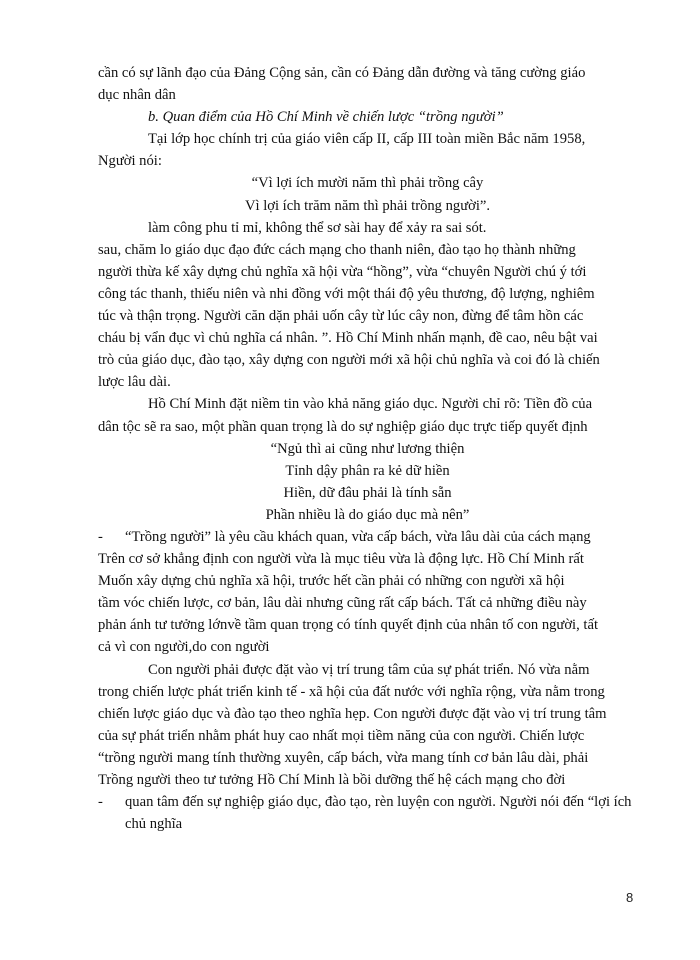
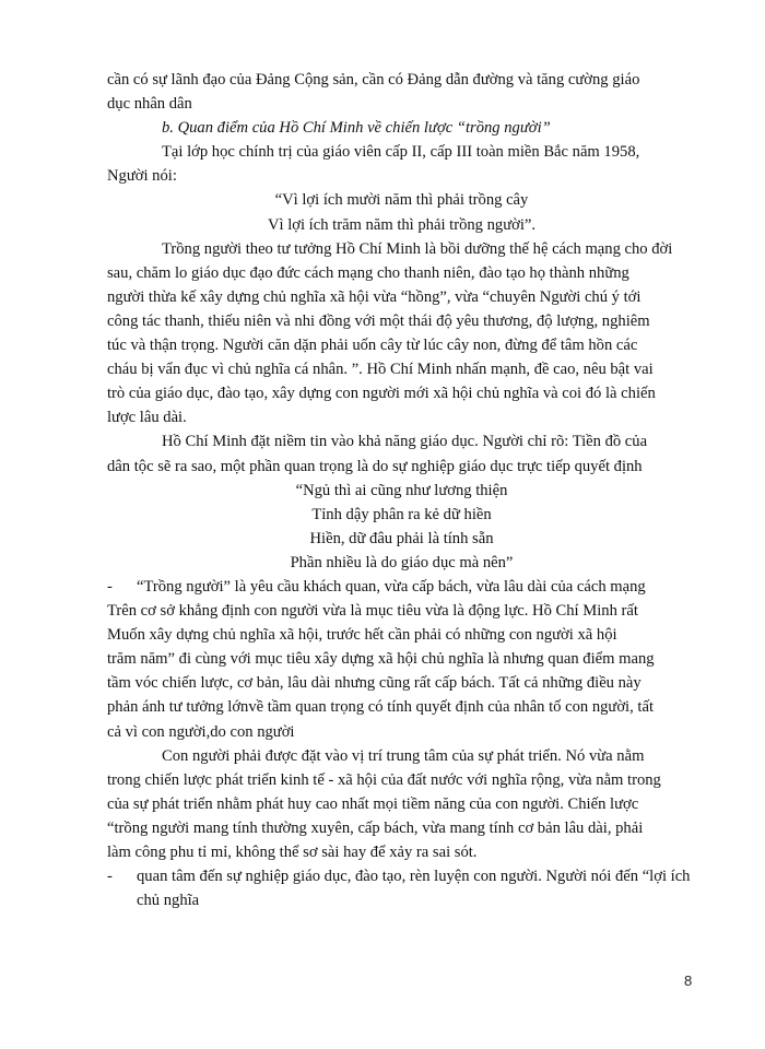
  cần có sự lãnh đạo của Đảng Cộng sản, cần có Đảng dẫn đường và tăng cường giáo
  dục nhân dân
  b. Quan điểm của Hồ Chí Minh về chiến lược “trồng người”
  Tại lớp học chính trị của giáo viên cấp II, cấp III toàn miền Bắc năm 1958,
  Người nói:
  “Vì lợi ích mười năm thì phải trồng cây
  Vì lợi ích trăm năm thì phải trồng người”.
- làm công phu tỉ mỉ, không thể sơ sài hay để xảy ra sai sót.
+ Trồng người theo tư tưởng Hồ Chí Minh là bồi dưỡng thế hệ cách mạng cho đời
  sau, chăm lo giáo dục đạo đức cách mạng cho thanh niên, đào tạo họ thành những
  người thừa kế xây dựng chủ nghĩa xã hội vừa “hồng”, vừa “chuyên Người chú ý tới
  công tác thanh, thiếu niên và nhi đồng với một thái độ yêu thương, độ lượng, nghiêm
  túc và thận trọng. Người căn dặn phải uốn cây từ lúc cây non, đừng để tâm hồn các
  cháu bị vẩn đục vì chủ nghĩa cá nhân. ”. Hồ Chí Minh nhấn mạnh, đề cao, nêu bật vai
  trò của giáo dục, đào tạo, xây dựng con người mới xã hội chủ nghĩa và coi đó là chiến
  lược lâu dài.
  Hồ Chí Minh đặt niềm tin vào khả năng giáo dục. Người chỉ rõ: Tiền đồ của
  dân tộc sẽ ra sao, một phần quan trọng là do sự nghiệp giáo dục trực tiếp quyết định
  “Ngủ thì ai cũng như lương thiện
  Tỉnh dậy phân ra kẻ dữ hiền
  Hiền, dữ đâu phải là tính sẵn
  Phần nhiều là do giáo dục mà nên”
  -
  “Trồng người” là yêu cầu khách quan, vừa cấp bách, vừa lâu dài của cách mạng
  Trên cơ sở khẳng định con người vừa là mục tiêu vừa là động lực. Hồ Chí Minh rất
  Muốn xây dựng chủ nghĩa xã hội, trước hết cần phải có những con người xã hội
+ trăm năm” đi cùng với mục tiêu xây dựng xã hội chủ nghĩa là nhưng quan điểm mang
  tầm vóc chiến lược, cơ bản, lâu dài nhưng cũng rất cấp bách. Tất cả những điều này
  phản ánh tư tưởng lớnvề tầm quan trọng có tính quyết định của nhân tố con người, tất
  cả vì con người,do con người
  Con người phải được đặt vào vị trí trung tâm của sự phát triển. Nó vừa nằm
  trong chiến lược phát triển kinh tế - xã hội của đất nước với nghĩa rộng, vừa nằm trong
- chiến lược giáo dục và đào tạo theo nghĩa hẹp. Con người được đặt vào vị trí trung tâm
  của sự phát triển nhằm phát huy cao nhất mọi tiềm năng của con người. Chiến lược
  “trồng người mang tính thường xuyên, cấp bách, vừa mang tính cơ bản lâu dài, phải
- Trồng người theo tư tưởng Hồ Chí Minh là bồi dưỡng thế hệ cách mạng cho đời
+ làm công phu tỉ mỉ, không thể sơ sài hay để xảy ra sai sót.
  -
  quan tâm đến sự nghiệp giáo dục, đào tạo, rèn luyện con người. Người nói đến “lợi ích
  chủ nghĩa
  8
